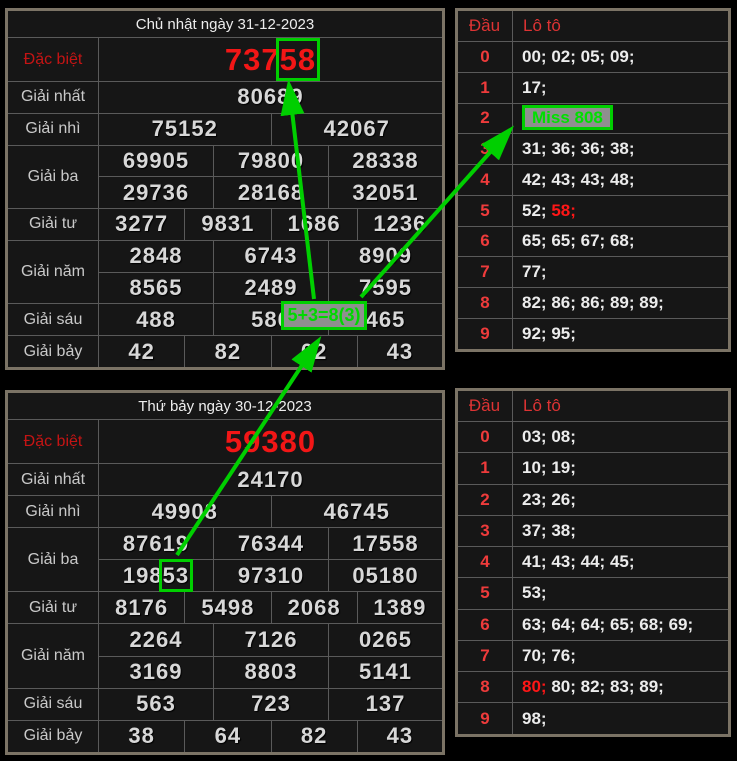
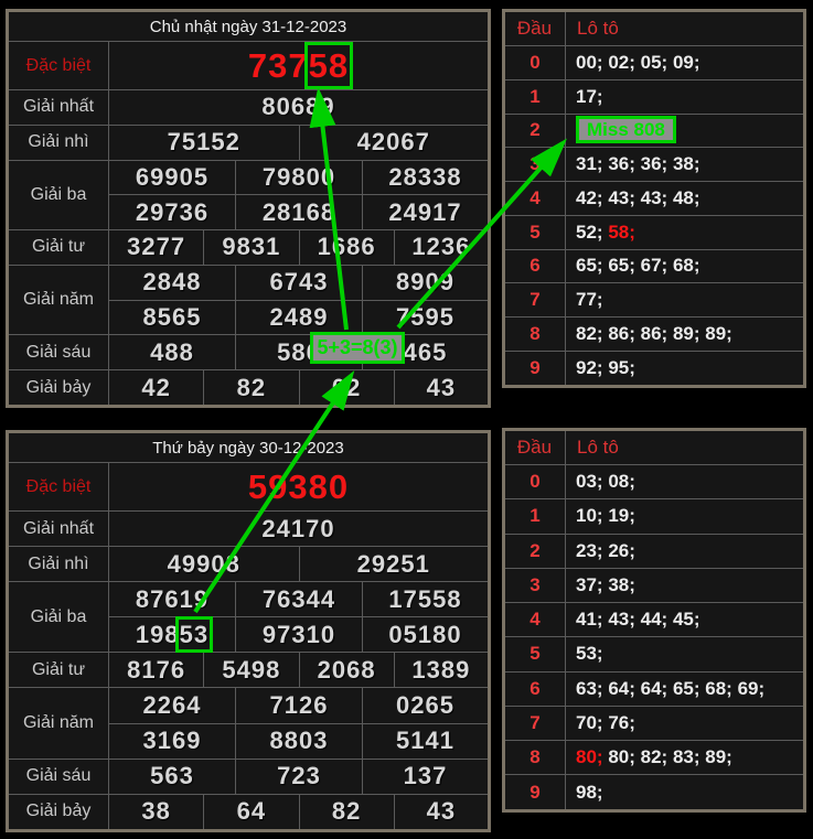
  Chủ nhật ngày 31-12-2023
  Đặc biệt	73758
  Giải nhất	80689
  Giải nhì	75152	42067
  Giải ba	69905	7980	28338
- 29736	28168	32051
+ 29736	28168	24917
  Giải tư	3277	9831	1686	1236
  Giải năm	2848	6743	8909
  8565	2489	7595
  Giải sáu	488	58	465
  Giải bảy	42	82	02	43
  Thứ bảy ngày 30-122023
  Đặc biệt	5380
  Giải nhất	24170
- Giải nhì	49908	46745
+ Giải nhì	49908	29251
  Giải ba	8761	76344	17558
  19853	97310	05180
  Giải tư	8176	5498	2068	1389
  Giải năm	2264	7126	0265
  3169	8803	5141
  Giải sáu	563	723	137
  Giải bảy	38	64	82	43
  Đầu	Lô tô
  0	00; 02; 05; 09;
  1	17;
  2	Miss 808
  3	31; 36; 36; 38;
  4	42; 43; 43; 48;
  5	52; 58;
  6	65; 65; 67; 68;
  7	77;
  8	82; 86; 86; 89; 89;
  9	92; 95;
  Đầu	Lô tô
  0	03; 08;
  1	10; 19;
  2	23; 26;
  3	37; 38;
  4	41; 43; 44; 45;
  5	53;
  6	63; 64; 64; 65; 68; 69;
  7	70; 76;
  8	80; 80; 82; 83; 89;
  9	98;
  5+3=8(3)
